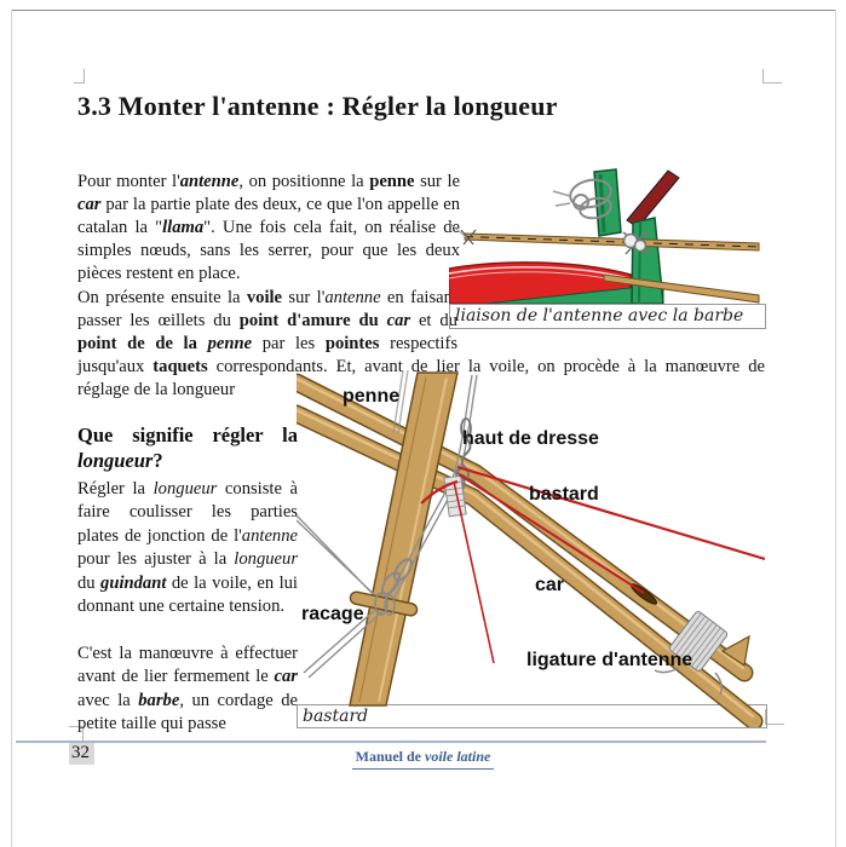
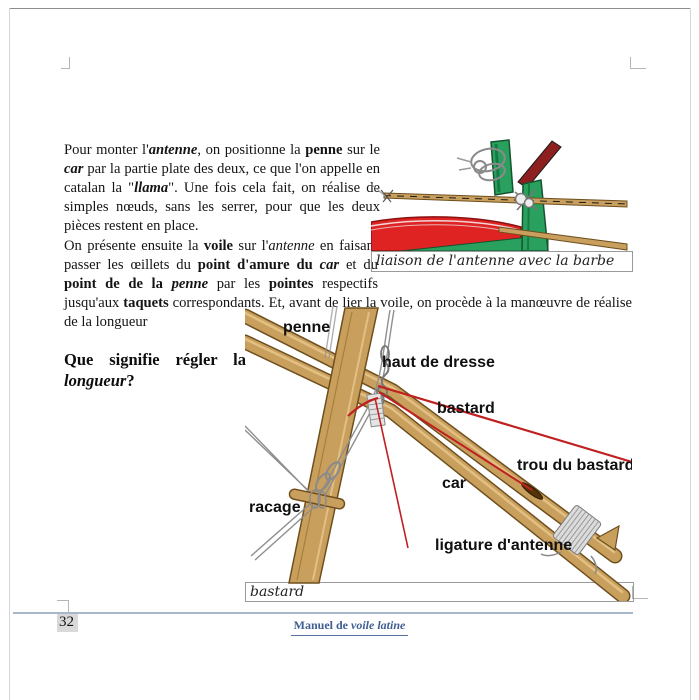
- 3.3 Monter l'antenne : Régler la longueur
  Pour monter l'antenne, on positionne la penne sur le car par la partie plate des deux, ce que l'on appelle en catalan la "llama". Une fois cela fait, on réalise de simples nœuds, sans les serrer, pour que les deux pièces restent en place.
- On présente ensuite la voile sur l'antenne en faisa passer les œillets du point d'amure du car et du point de de la penne par les pointes respectifs jusqu'aux taquets correspondants. Et, avant de lier la voile, on procède à la manœuvre de réglage de la longueur
+ On présente ensuite la voile sur l'antenne en faisa passer les œillets du point d'amure du car et du point de de la penne par les pointes respectifs jusqu'aux taquets correspondants. Et, avant de lier la voile, on procède à la manœuvre de réalise de la longueur
  Que signifie régler la longueur?
- Régler la longueur consiste à faire coulisser les parties plates de jonction de l'antenne pour les ajuster à la longueur du guindant de la voile, en lui donnant une certaine tension.
- C'est la manœuvre à effectuer avant de lier fermement le car avec la barbe, un cordage de petite taille qui passe
  liaison de l'antenne avec la barbe
  bastard
  penne
  haut de dresse
  bastard
+ trou du bastard
  car
  racage
  ligature d'antenne
  32
  Manuel de voile latine
